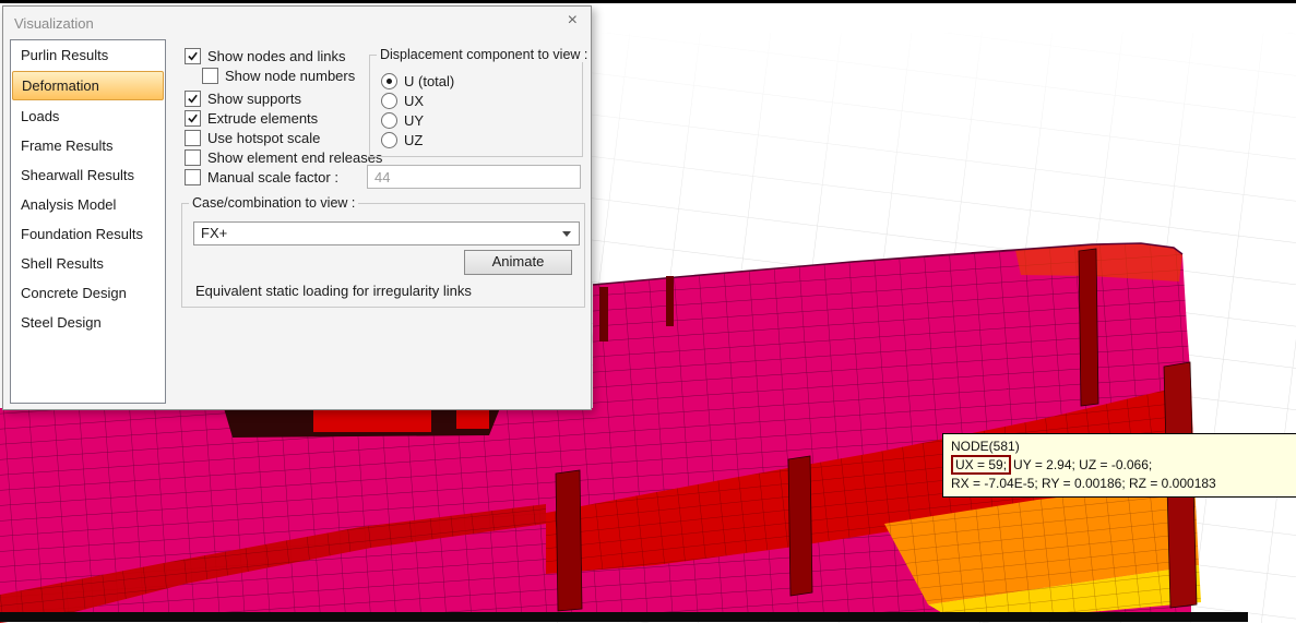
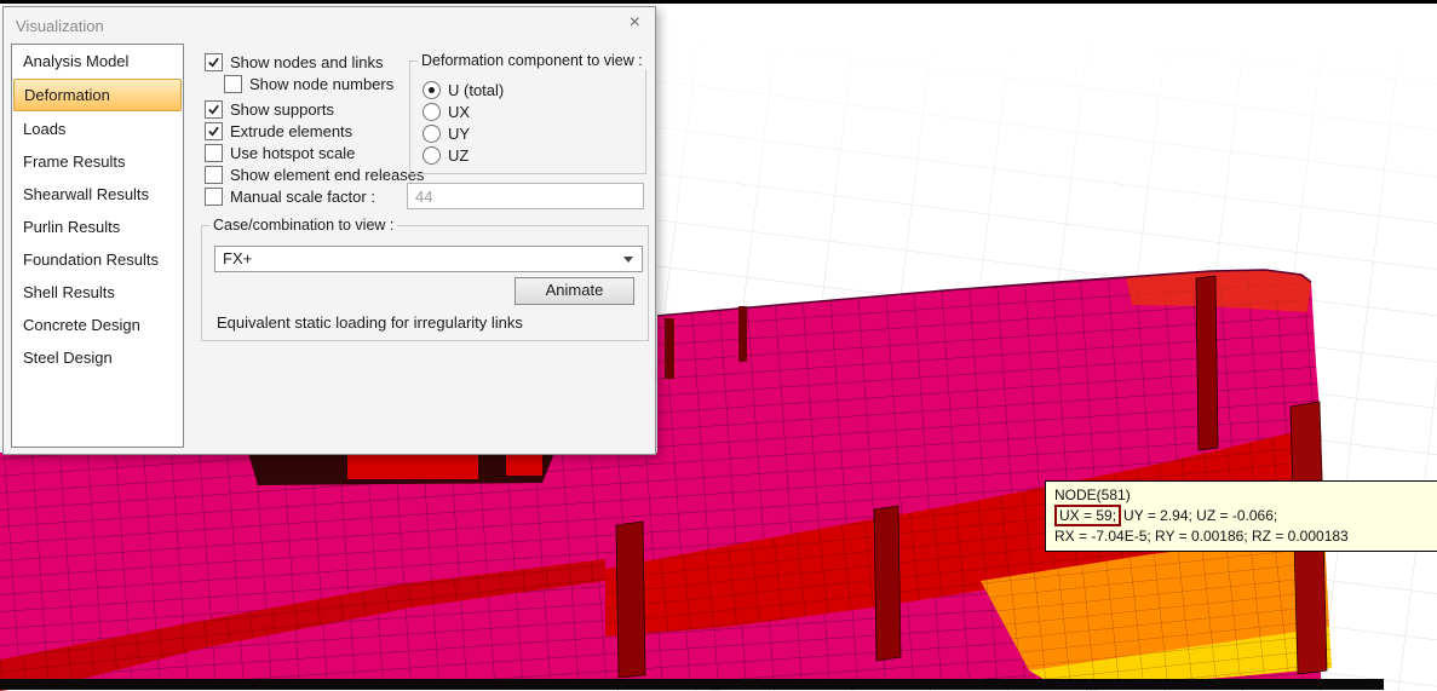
  NODE(581)
  UX = 59;
  UY = 2.94; UZ = -0.066;
  RX = -7.04E-5; RY = 0.00186; RZ = 0.000183
  Visualization
  ×
- Purlin Results
+ Analysis Model
  Deformation
  Loads
  Frame Results
  Shearwall Results
- Analysis Model
+ Purlin Results
  Foundation Results
  Shell Results
  Concrete Design
  Steel Design
  Show nodes and links
  Show node numbers
  Show supports
  Extrude elements
  Use hotspot scale
  Show element end releases
  Manual scale factor :
  44
- Displacement component to view :
+ Deformation component to view :
  U (total)
  UX
  UY
  UZ
  Case/combination to view :
  FX+
  Animate
  Equivalent static loading for irregularity links
